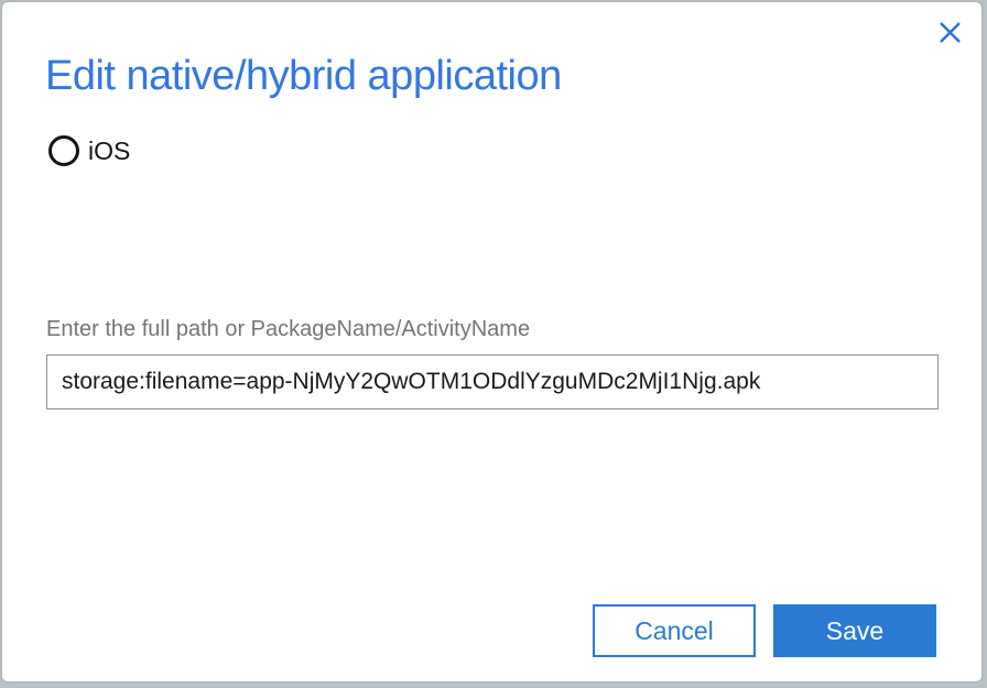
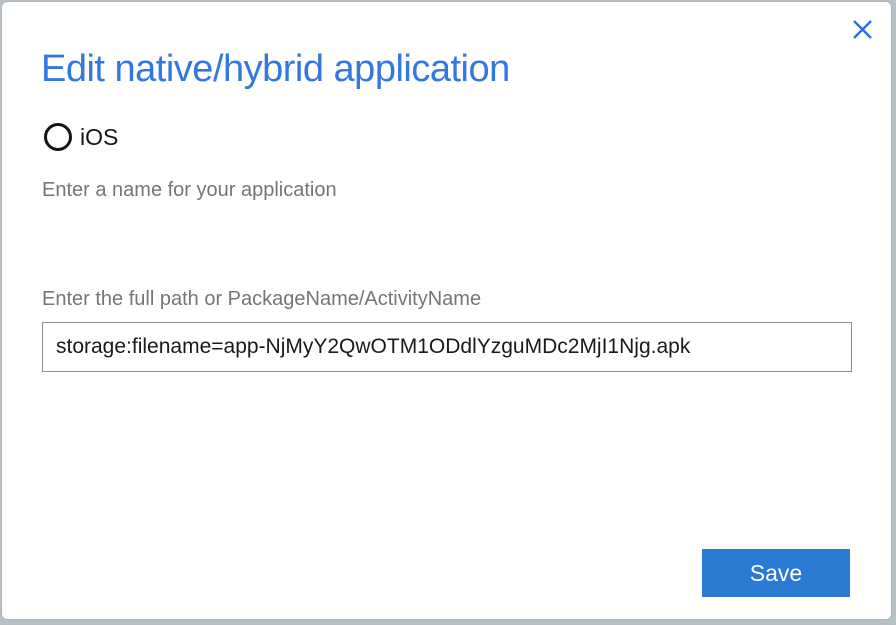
  Edit native/hybrid application
  iOS
+ Enter a name for your application
  Enter the full path or PackageName/ActivityName
  storage:filename=app-NjMyY2QwOTM1ODdlYzguMDc2MjI1Njg.apk
- Cancel
  Save
